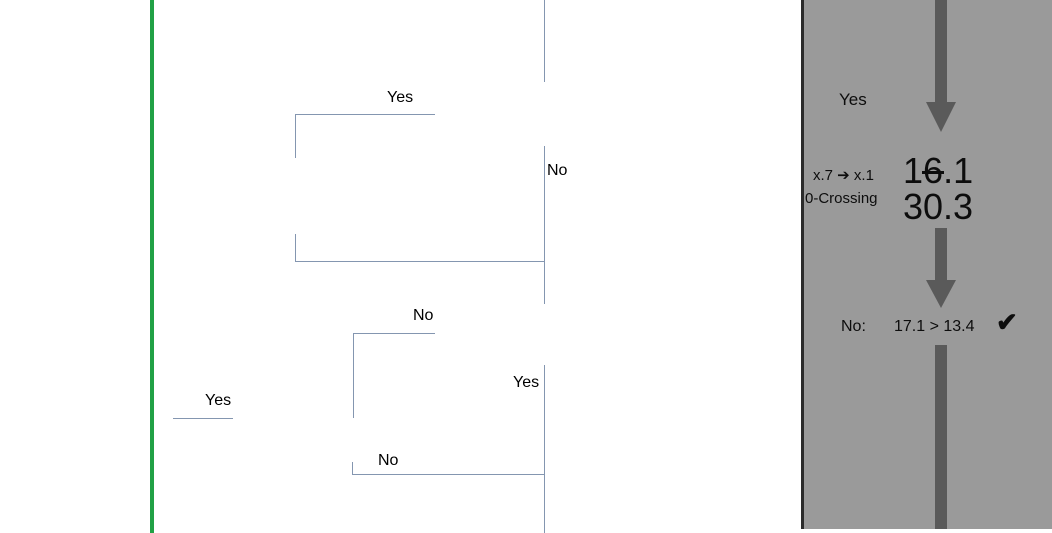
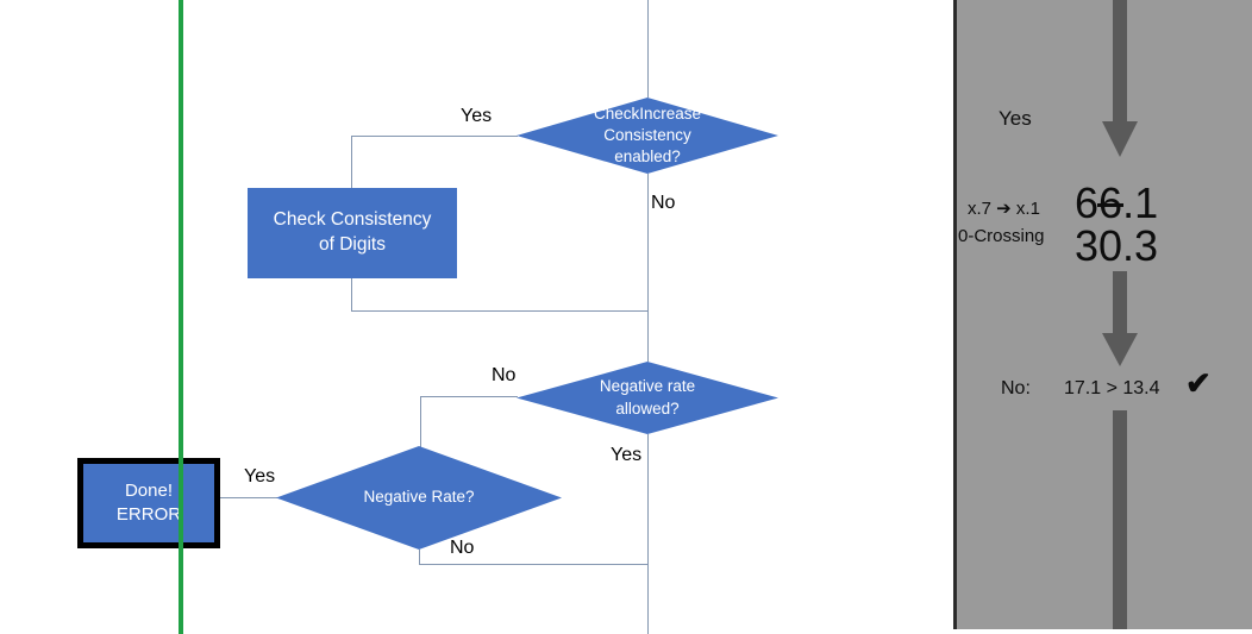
+ CheckIncrease
+ Consistency
+ enabled?
+ Check Consistency
+ of Digits
+ Negative rate
+ allowed?
+ Negative Rate?
+ Done!
+ ERROR
  Yes
  No
  No
  Yes
  Yes
  No
  Yes
  x.7 ➔ x.1
  0-Crossing
- 16.1
+ 66.1
  30.3
  No:
  17.1 > 13.4
  ✔
